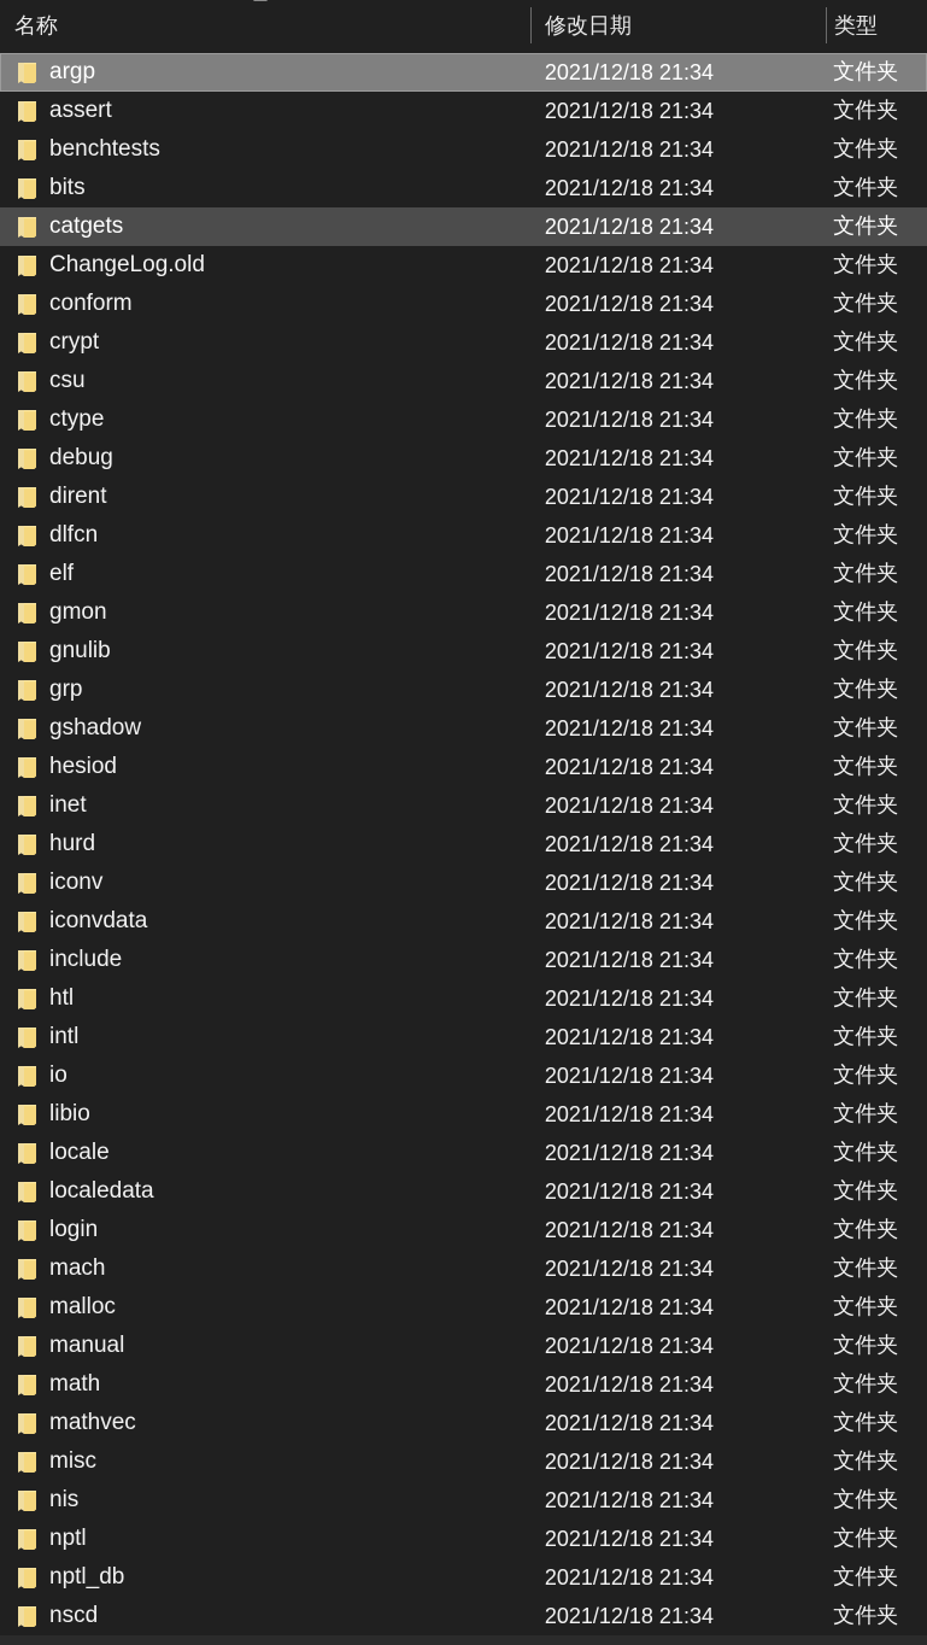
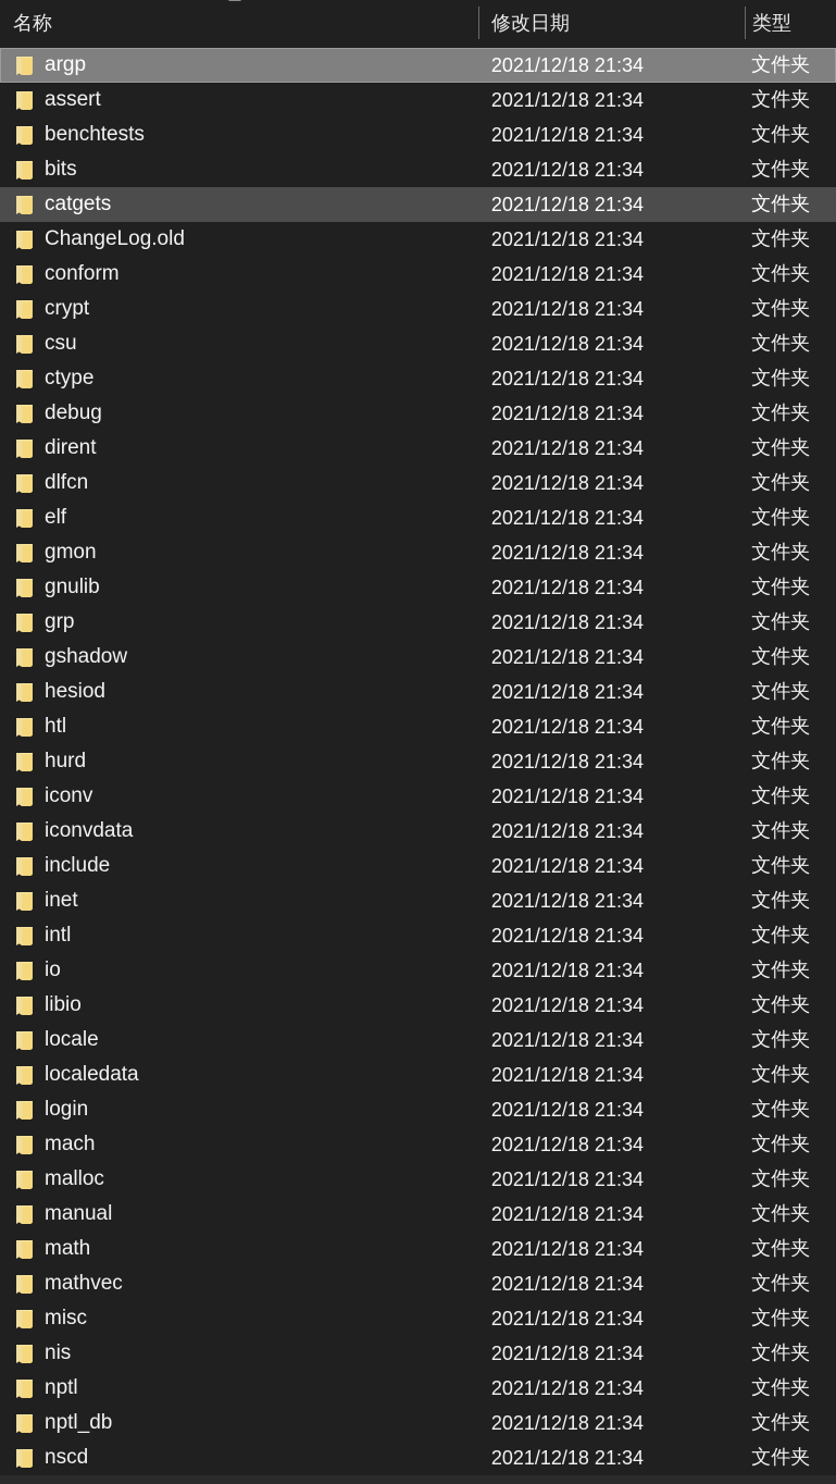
  名称
  修改日期
  类型
  argp
  2021/12/18 21:34
  文件夹
  assert
  2021/12/18 21:34
  文件夹
  benchtests
  2021/12/18 21:34
  文件夹
  bits
  2021/12/18 21:34
  文件夹
  catgets
  2021/12/18 21:34
  文件夹
  ChangeLog.old
  2021/12/18 21:34
  文件夹
  conform
  2021/12/18 21:34
  文件夹
  crypt
  2021/12/18 21:34
  文件夹
  csu
  2021/12/18 21:34
  文件夹
  ctype
  2021/12/18 21:34
  文件夹
  debug
  2021/12/18 21:34
  文件夹
  dirent
  2021/12/18 21:34
  文件夹
  dlfcn
  2021/12/18 21:34
  文件夹
  elf
  2021/12/18 21:34
  文件夹
  gmon
  2021/12/18 21:34
  文件夹
  gnulib
  2021/12/18 21:34
  文件夹
  grp
  2021/12/18 21:34
  文件夹
  gshadow
  2021/12/18 21:34
  文件夹
  hesiod
  2021/12/18 21:34
  文件夹
- inet
+ htl
  2021/12/18 21:34
  文件夹
  hurd
  2021/12/18 21:34
  文件夹
  iconv
  2021/12/18 21:34
  文件夹
  iconvdata
  2021/12/18 21:34
  文件夹
  include
  2021/12/18 21:34
  文件夹
- htl
+ inet
  2021/12/18 21:34
  文件夹
  intl
  2021/12/18 21:34
  文件夹
  io
  2021/12/18 21:34
  文件夹
  libio
  2021/12/18 21:34
  文件夹
  locale
  2021/12/18 21:34
  文件夹
  localedata
  2021/12/18 21:34
  文件夹
  login
  2021/12/18 21:34
  文件夹
  mach
  2021/12/18 21:34
  文件夹
  malloc
  2021/12/18 21:34
  文件夹
  manual
  2021/12/18 21:34
  文件夹
  math
  2021/12/18 21:34
  文件夹
  mathvec
  2021/12/18 21:34
  文件夹
  misc
  2021/12/18 21:34
  文件夹
  nis
  2021/12/18 21:34
  文件夹
  nptl
  2021/12/18 21:34
  文件夹
  nptl_db
  2021/12/18 21:34
  文件夹
  nscd
  2021/12/18 21:34
  文件夹
